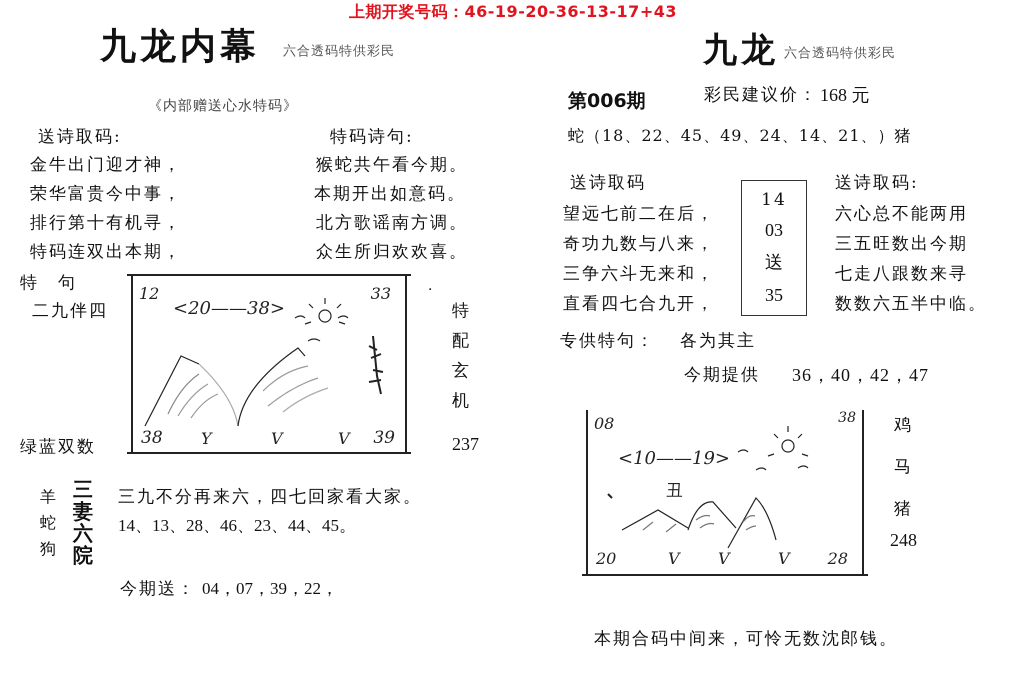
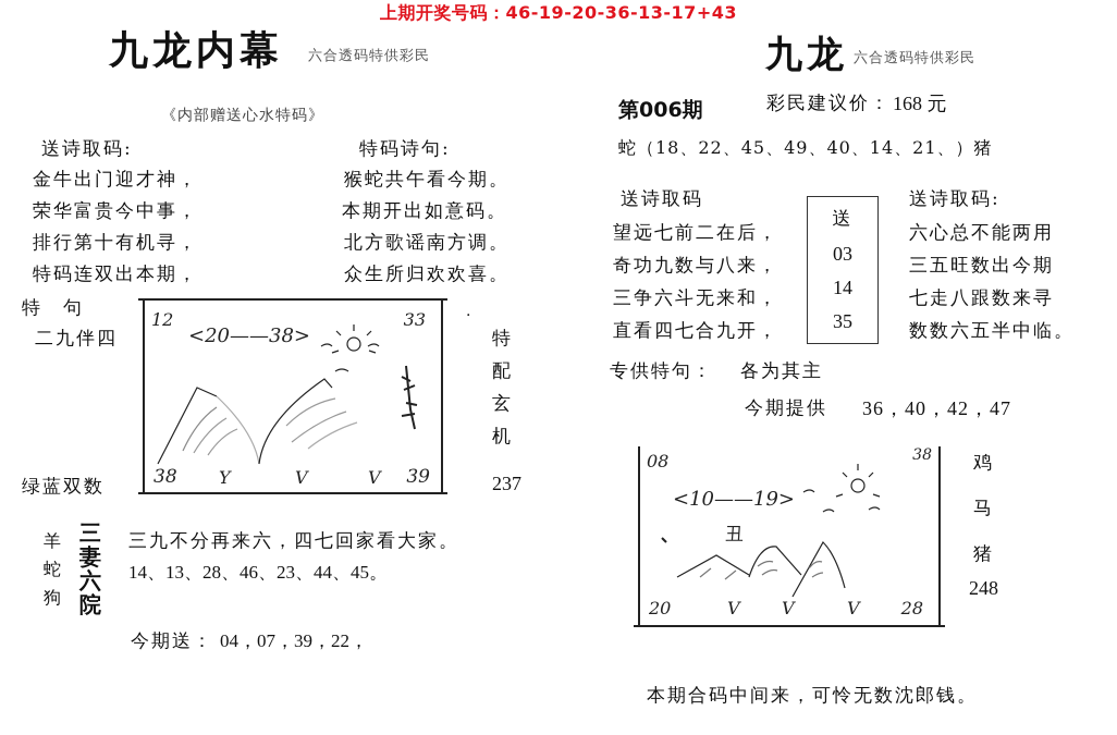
  上期开奖号码：46-19-20-36-13-17+43
  九龙内幕
  六合透码特供彩民
  《内部赠送心水特码》
  送诗取码:
  金牛出门迎才神，
  荣华富贵今中事，
  排行第十有机寻，
  特码连双出本期，
  特码诗句:
  猴蛇共午看今期。
  本期开出如意码。
  北方歌谣南方调。
  众生所归欢欢喜。
  特 句
  二九伴四
  绿蓝双数
  12
  33
  <20——38>
  38
  Y
  V
  V
  39
  ·
  特
  配
  玄
  机
  237
  羊
  蛇
  狗
  三
  妻
  六
  院
  三九不分再来六，四七回家看大家。
  14、13、28、46、23、44、45。
  今期送：
  04，07，39，22，
  九龙
  六合透码特供彩民
  第006期
  彩民建议价：
  168 元
- 蛇（18、22、45、49、24、14、21、）猪
+ 蛇（18、22、45、49、40、14、21、）猪
  送诗取码
  望远七前二在后，
  奇功九数与八来，
  三争六斗无来和，
  直看四七合九开，
- 14
+ 送
  03
- 送
+ 14
  35
  送诗取码:
  六心总不能两用
  三五旺数出今期
  七走八跟数来寻
  数数六五半中临。
  专供特句：
  各为其主
  今期提供
  36，40，42，47
  08
  38
  <10——19>
  丑
  20
  V
  V
  V
  28
  鸡
  马
  猪
  248
  本期合码中间来，可怜无数沈郎钱。
